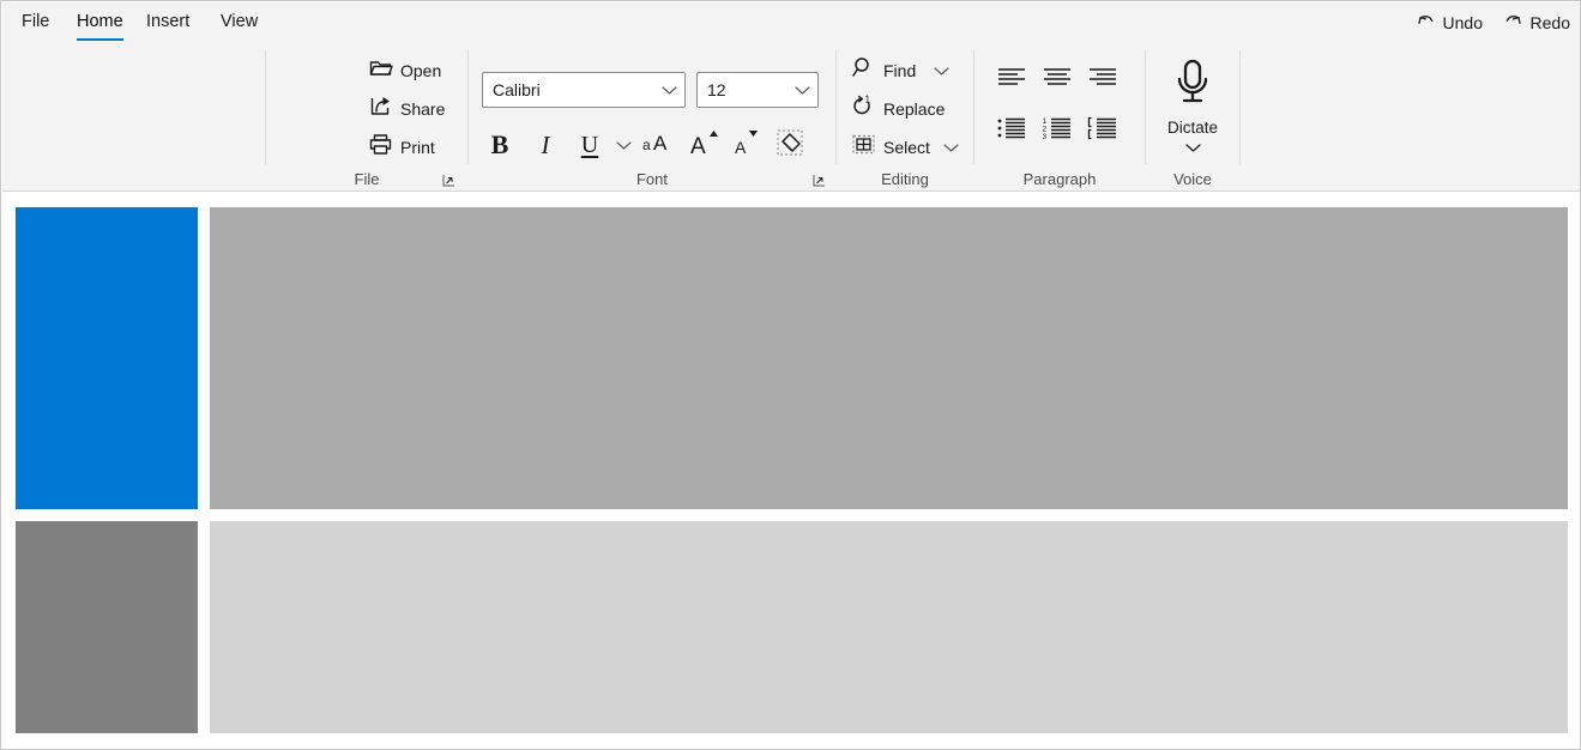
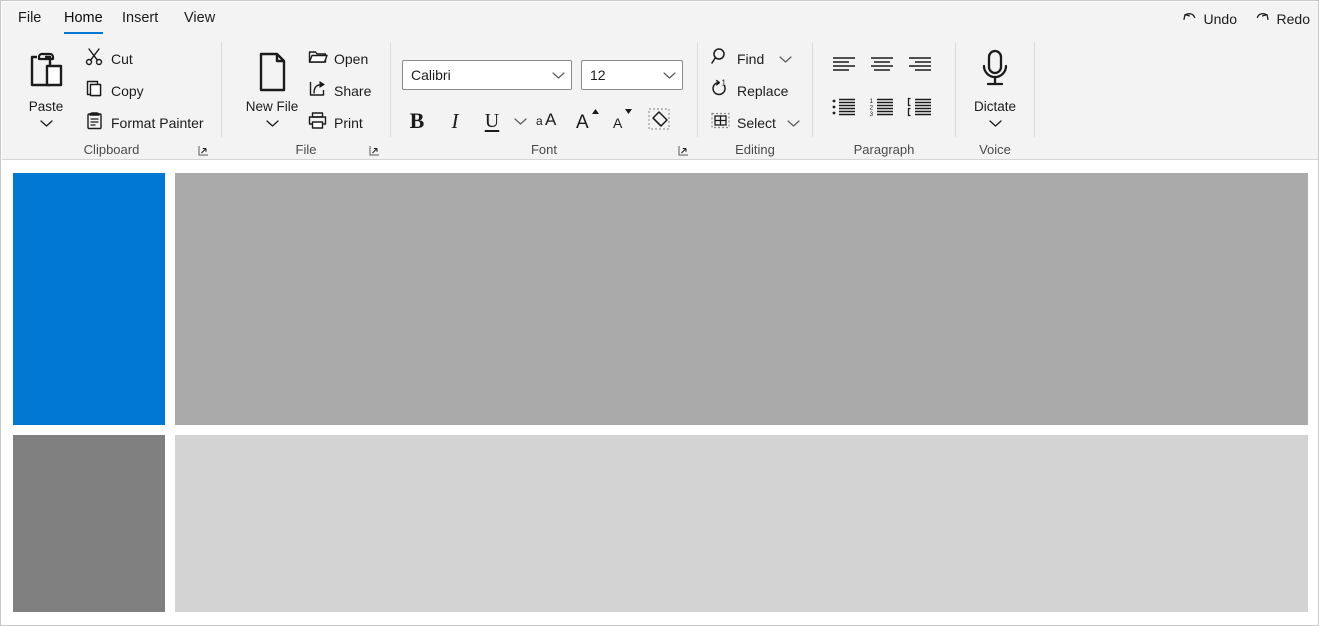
  File
  Home
  Insert
  View
  Undo
  Redo
+ Paste
+ Cut
+ Copy
+ Format Painter
+ Clipboard
+ New File
  Open
  Share
  Print
  File
  Calibri
  12
  B
  I
  U
  a
  A
  A
  A
  Font
  Find
  1
  Replace
  Select
  Editing
  Paragraph
  Dictate
  Voice
